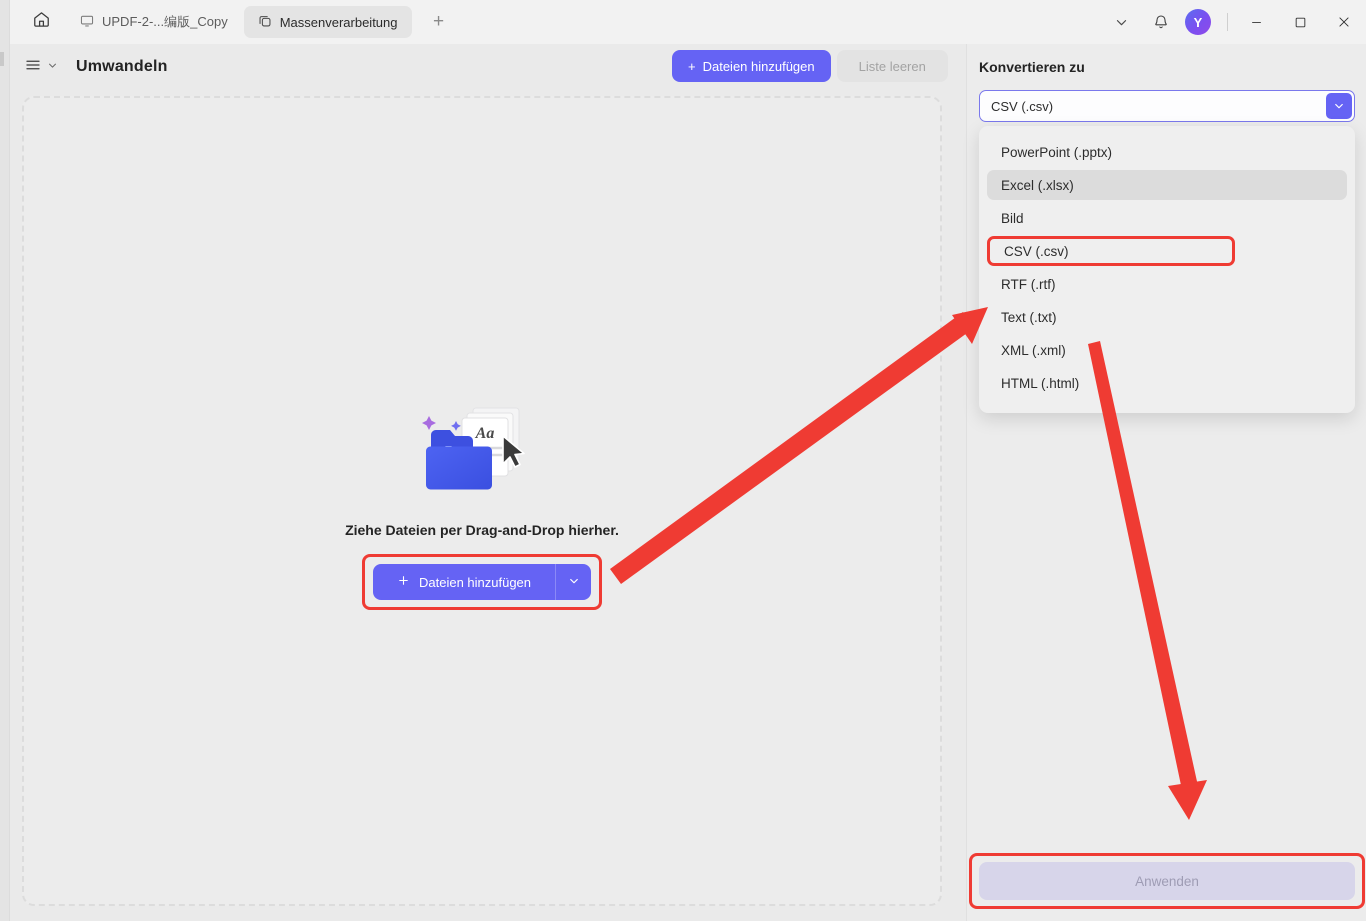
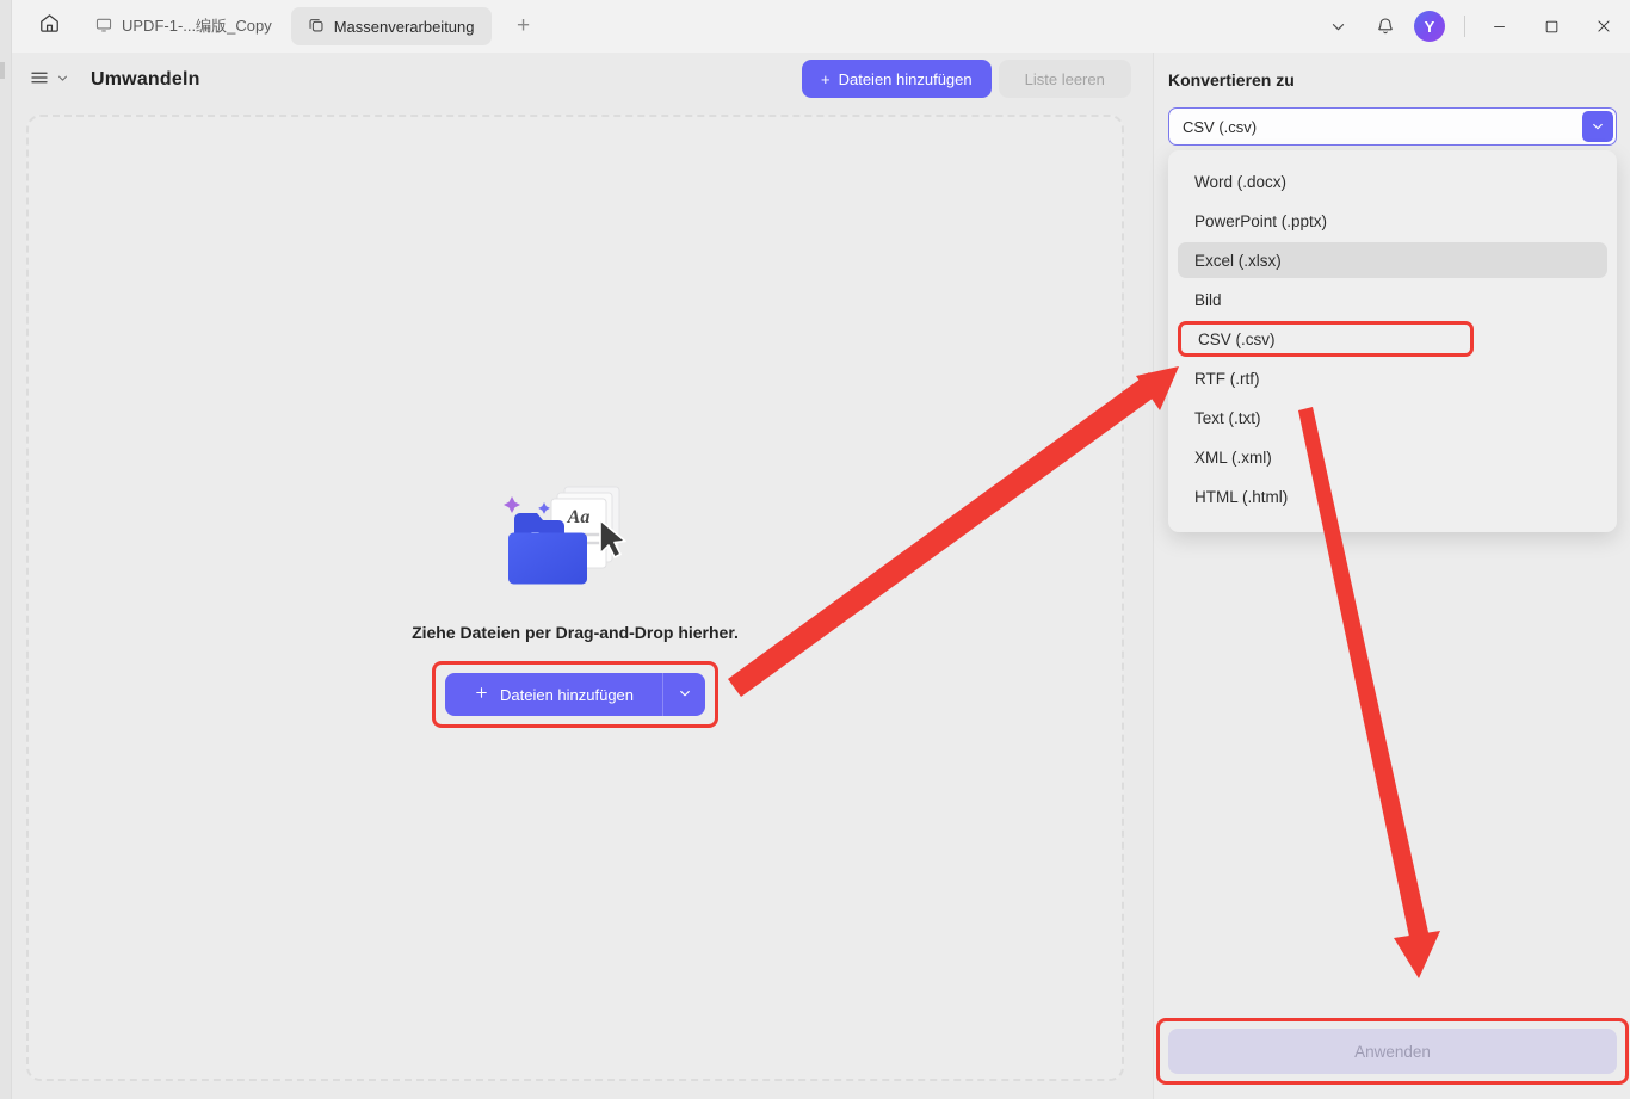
- UPDF-2-...编版_Copy
+ UPDF-1-...编版_Copy
  Massenverarbeitung
  +
  Y
  Umwandeln
  +
  Dateien hinzufügen
  Liste leeren
  Aa
  Ziehe Dateien per Drag-and-Drop hierher.
  Dateien hinzufügen
  Konvertieren zu
  CSV (.csv)
+ Word (.docx)
  PowerPoint (.pptx)
  Excel (.xlsx)
  Bild
  CSV (.csv)
  RTF (.rtf)
  Text (.txt)
  XML (.xml)
  HTML (.html)
  Anwenden
